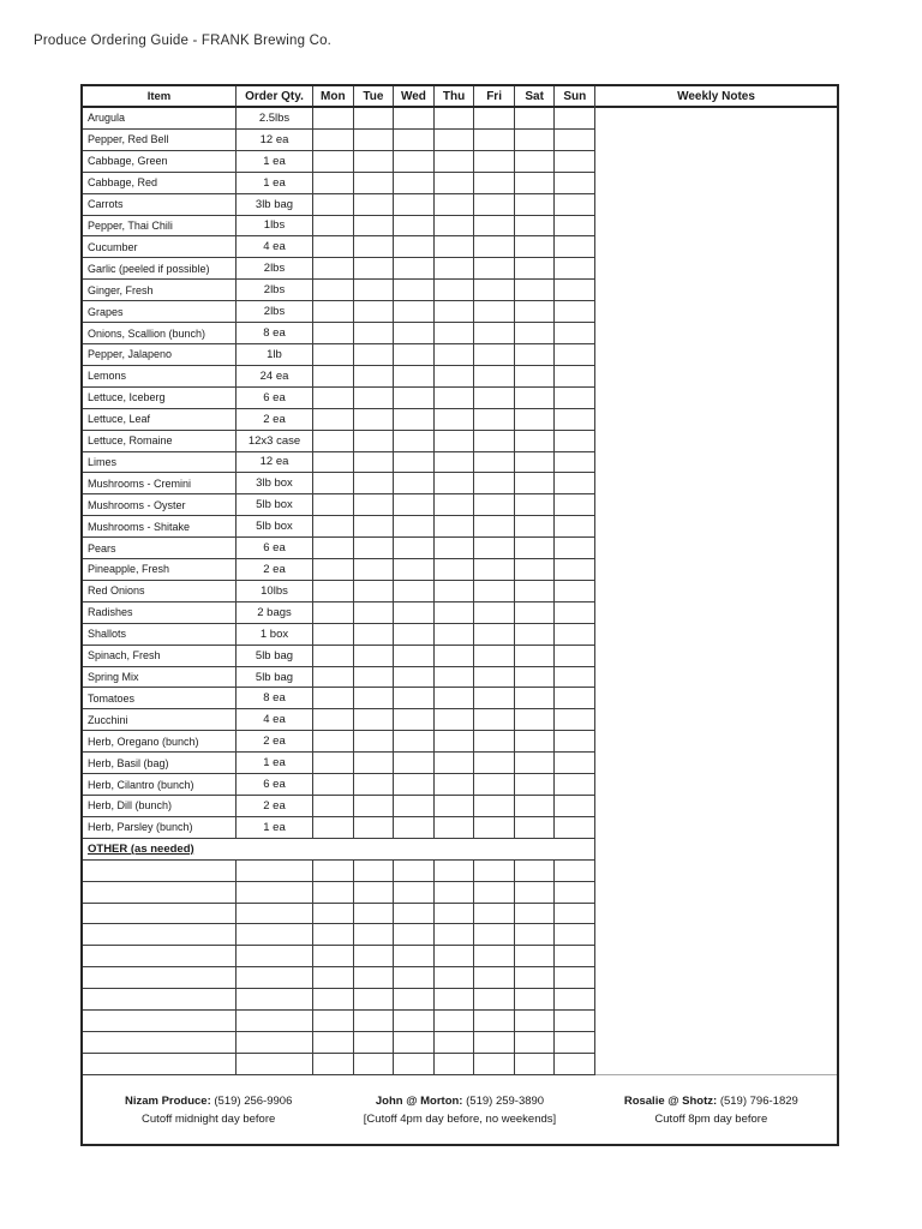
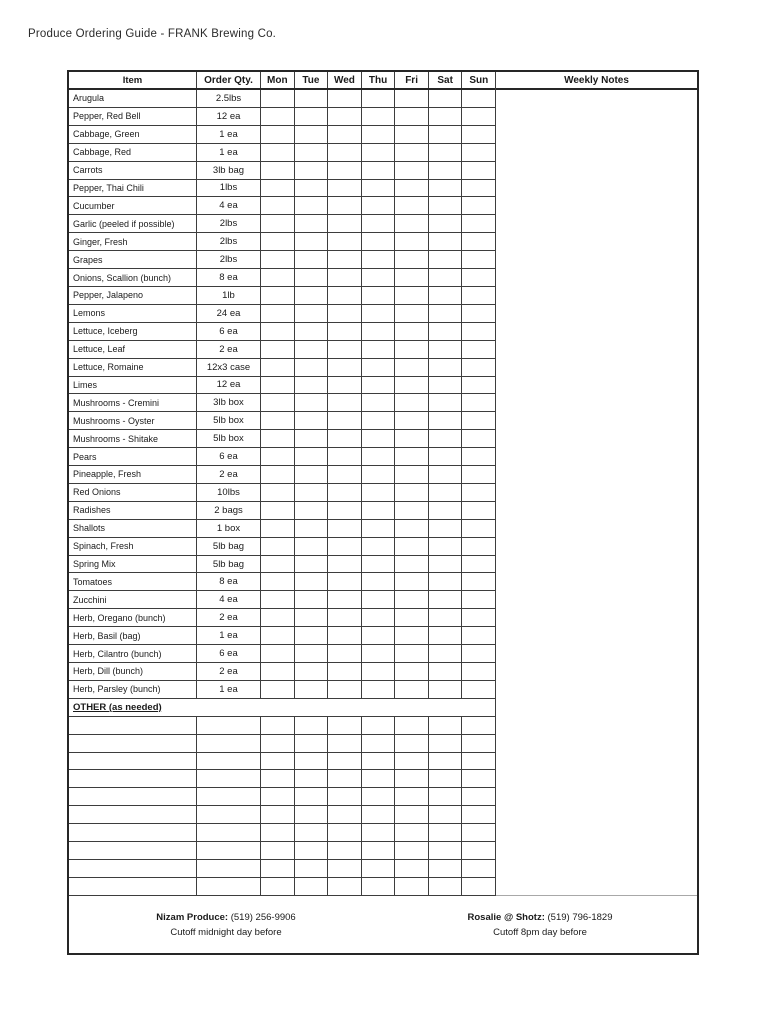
  Produce Ordering Guide - FRANK Brewing Co.
  Item
  Order Qty.
  Mon
  Tue
  Wed
  Thu
  Fri
  Sat
  Sun
  Arugula
  2.5lbs
  Pepper, Red Bell
  12 ea
  Cabbage, Green
  1 ea
  Cabbage, Red
  1 ea
  Carrots
  3lb bag
  Pepper, Thai Chili
  1lbs
  Cucumber
  4 ea
  Garlic (peeled if possible)
  2lbs
  Ginger, Fresh
  2lbs
  Grapes
  2lbs
  Onions, Scallion (bunch)
  8 ea
  Pepper, Jalapeno
  1lb
  Lemons
  24 ea
  Lettuce, Iceberg
  6 ea
  Lettuce, Leaf
  2 ea
  Lettuce, Romaine
  12x3 case
  Limes
  12 ea
  Mushrooms - Cremini
  3lb box
  Mushrooms - Oyster
  5lb box
  Mushrooms - Shitake
  5lb box
  Pears
  6 ea
  Pineapple, Fresh
  2 ea
  Red Onions
  10lbs
  Radishes
  2 bags
  Shallots
  1 box
  Spinach, Fresh
  5lb bag
  Spring Mix
  5lb bag
  Tomatoes
  8 ea
  Zucchini
  4 ea
  Herb, Oregano (bunch)
  2 ea
  Herb, Basil (bag)
  1 ea
  Herb, Cilantro (bunch)
  6 ea
  Herb, Dill (bunch)
  2 ea
  Herb, Parsley (bunch)
  1 ea
  OTHER (as needed)
  Weekly Notes
  Nizam Produce: (519) 256-9906
  Cutoff midnight day before
- John @ Morton: (519) 259-3890
- [Cutoff 4pm day before, no weekends]
  Rosalie @ Shotz: (519) 796-1829
  Cutoff 8pm day before
